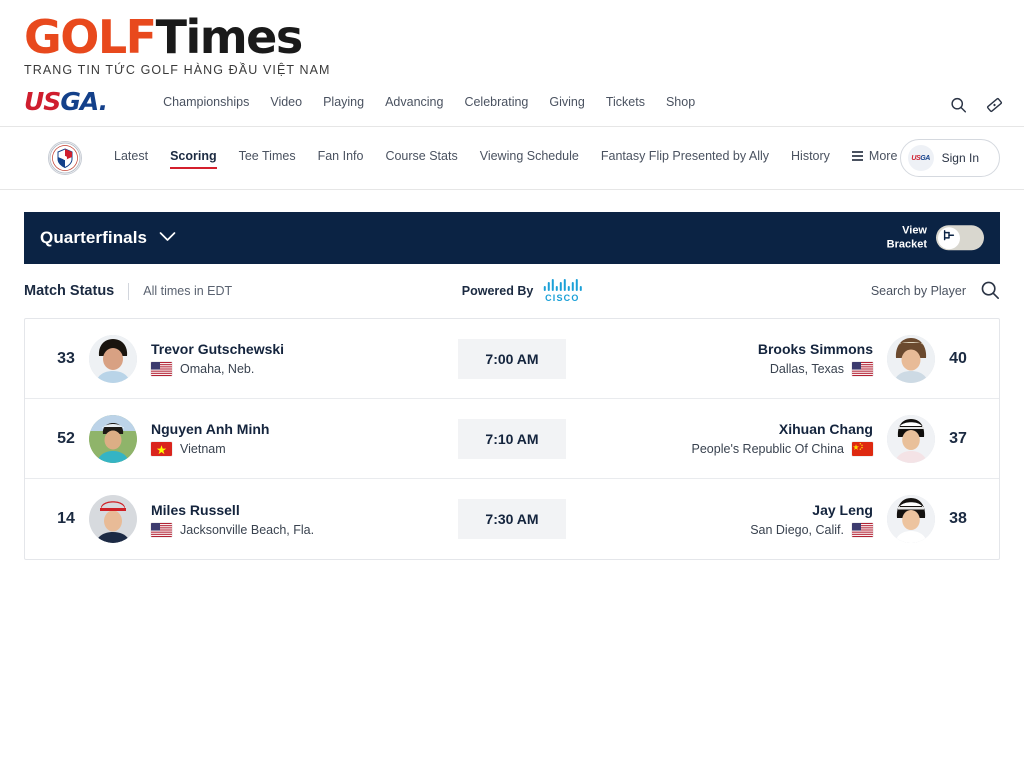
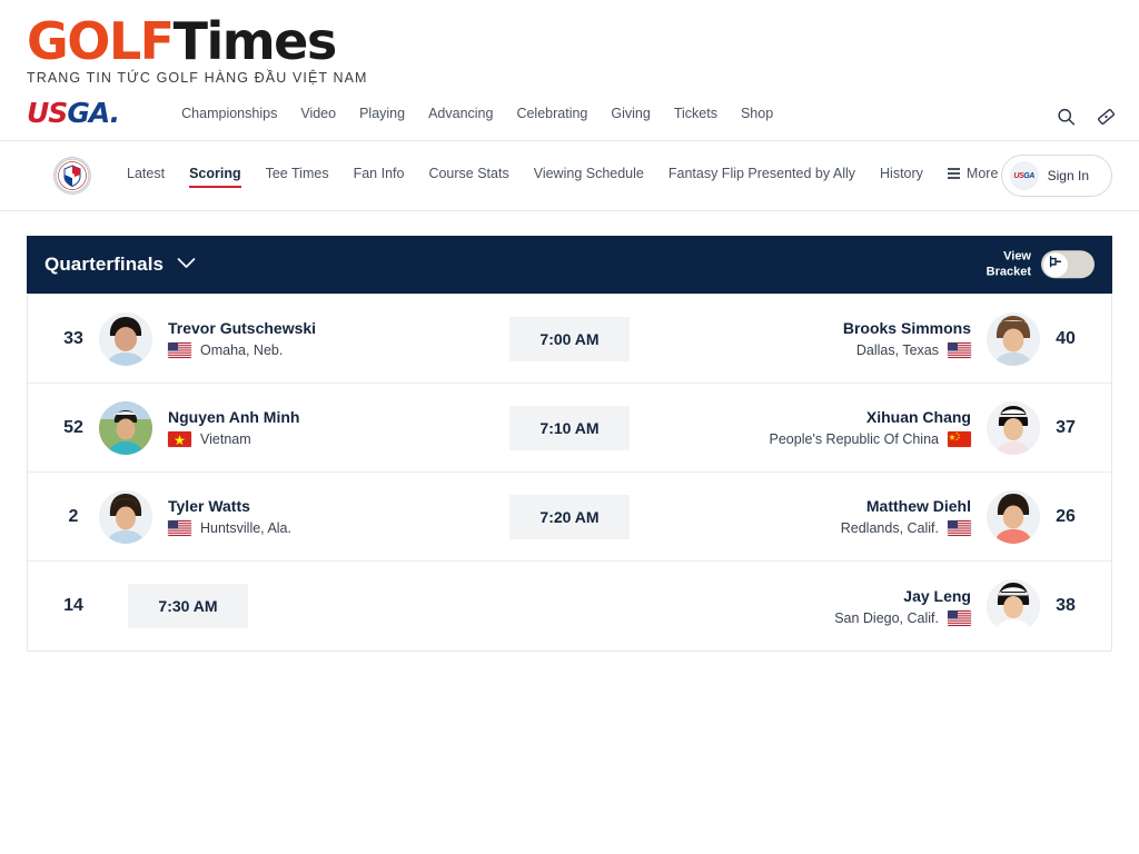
  GOLFTimes
  TRANG TIN TỨC GOLF HÀNG ĐẦU VIỆT NAM
  USGA.
  Championships
  Video
  Playing
  Advancing
  Celebrating
  Giving
  Tickets
  Shop
  Latest
  Scoring
  Tee Times
  Fan Info
  Course Stats
  Viewing Schedule
  Fantasy Flip Presented by Ally
  History
  More
  Sign In
  Quarterfinals
  View
  Bracket
- Match Status
- All times in EDT
- Powered By
- CISCO
- Search by Player
  33
  Trevor Gutschewski
  Omaha, Neb.
  7:00 AM
  Brooks Simmons
  Dallas, Texas
  40
  52
  Nguyen Anh Minh
  Vietnam
  7:10 AM
  Xihuan Chang
  People's Republic Of China
  37
+ 2
+ Tyler Watts
+ Huntsville, Ala.
+ 7:20 AM
+ Matthew Diehl
+ Redlands, Calif.
+ 26
  14
- Miles Russell
- Jacksonville Beach, Fla.
  7:30 AM
  Jay Leng
  San Diego, Calif.
  38
